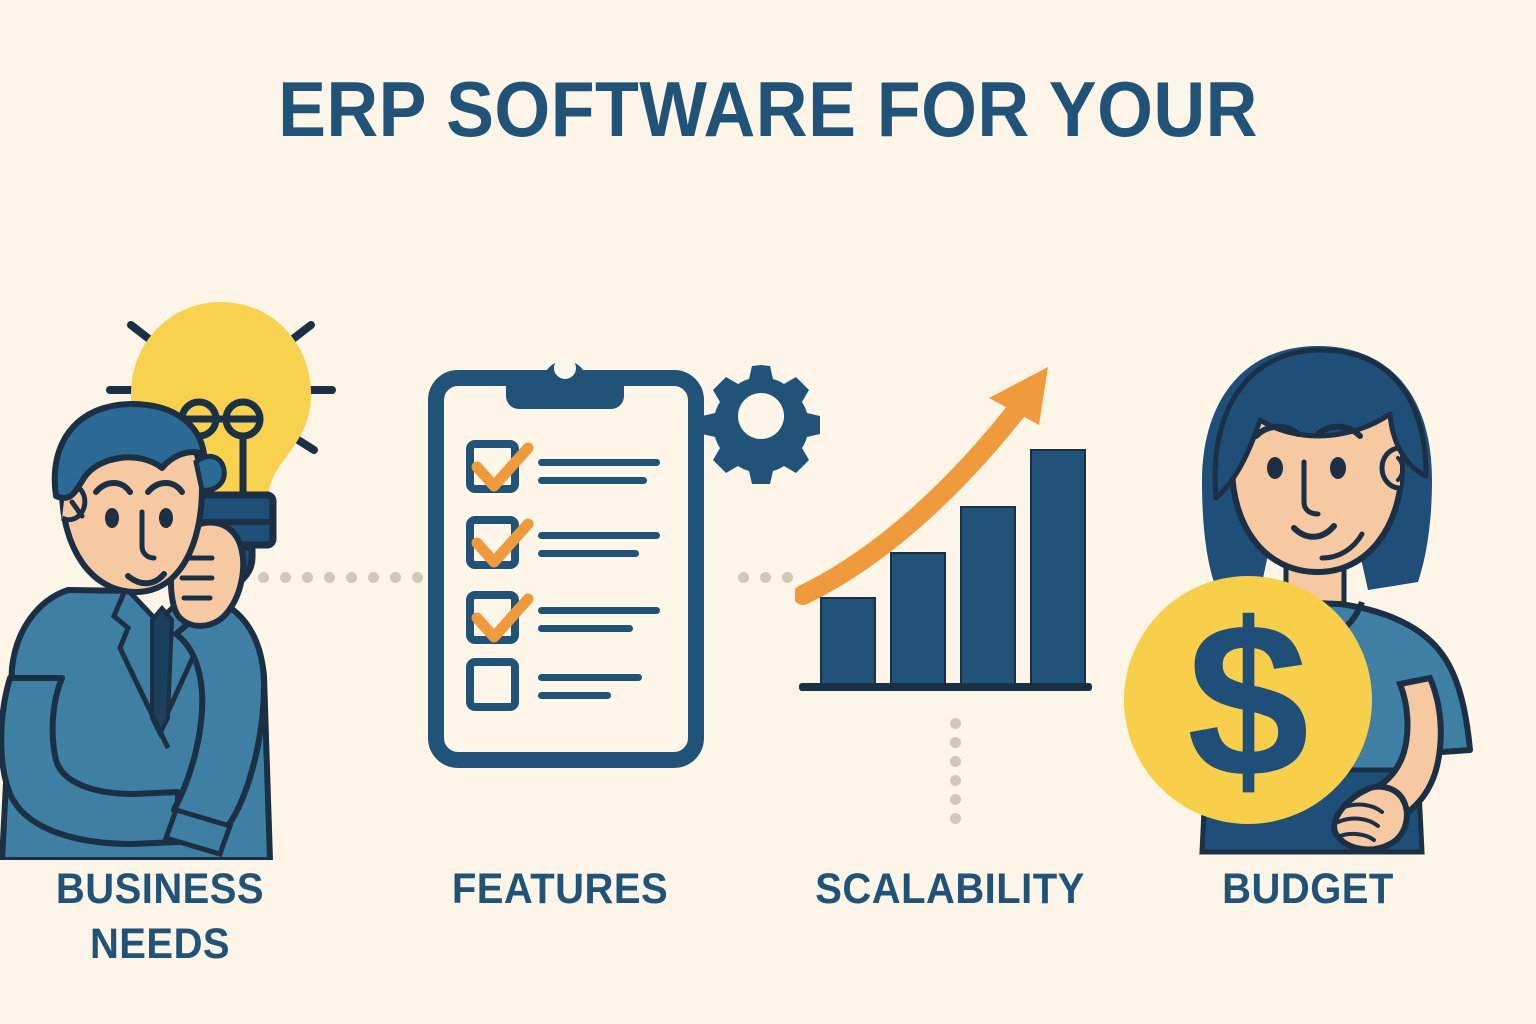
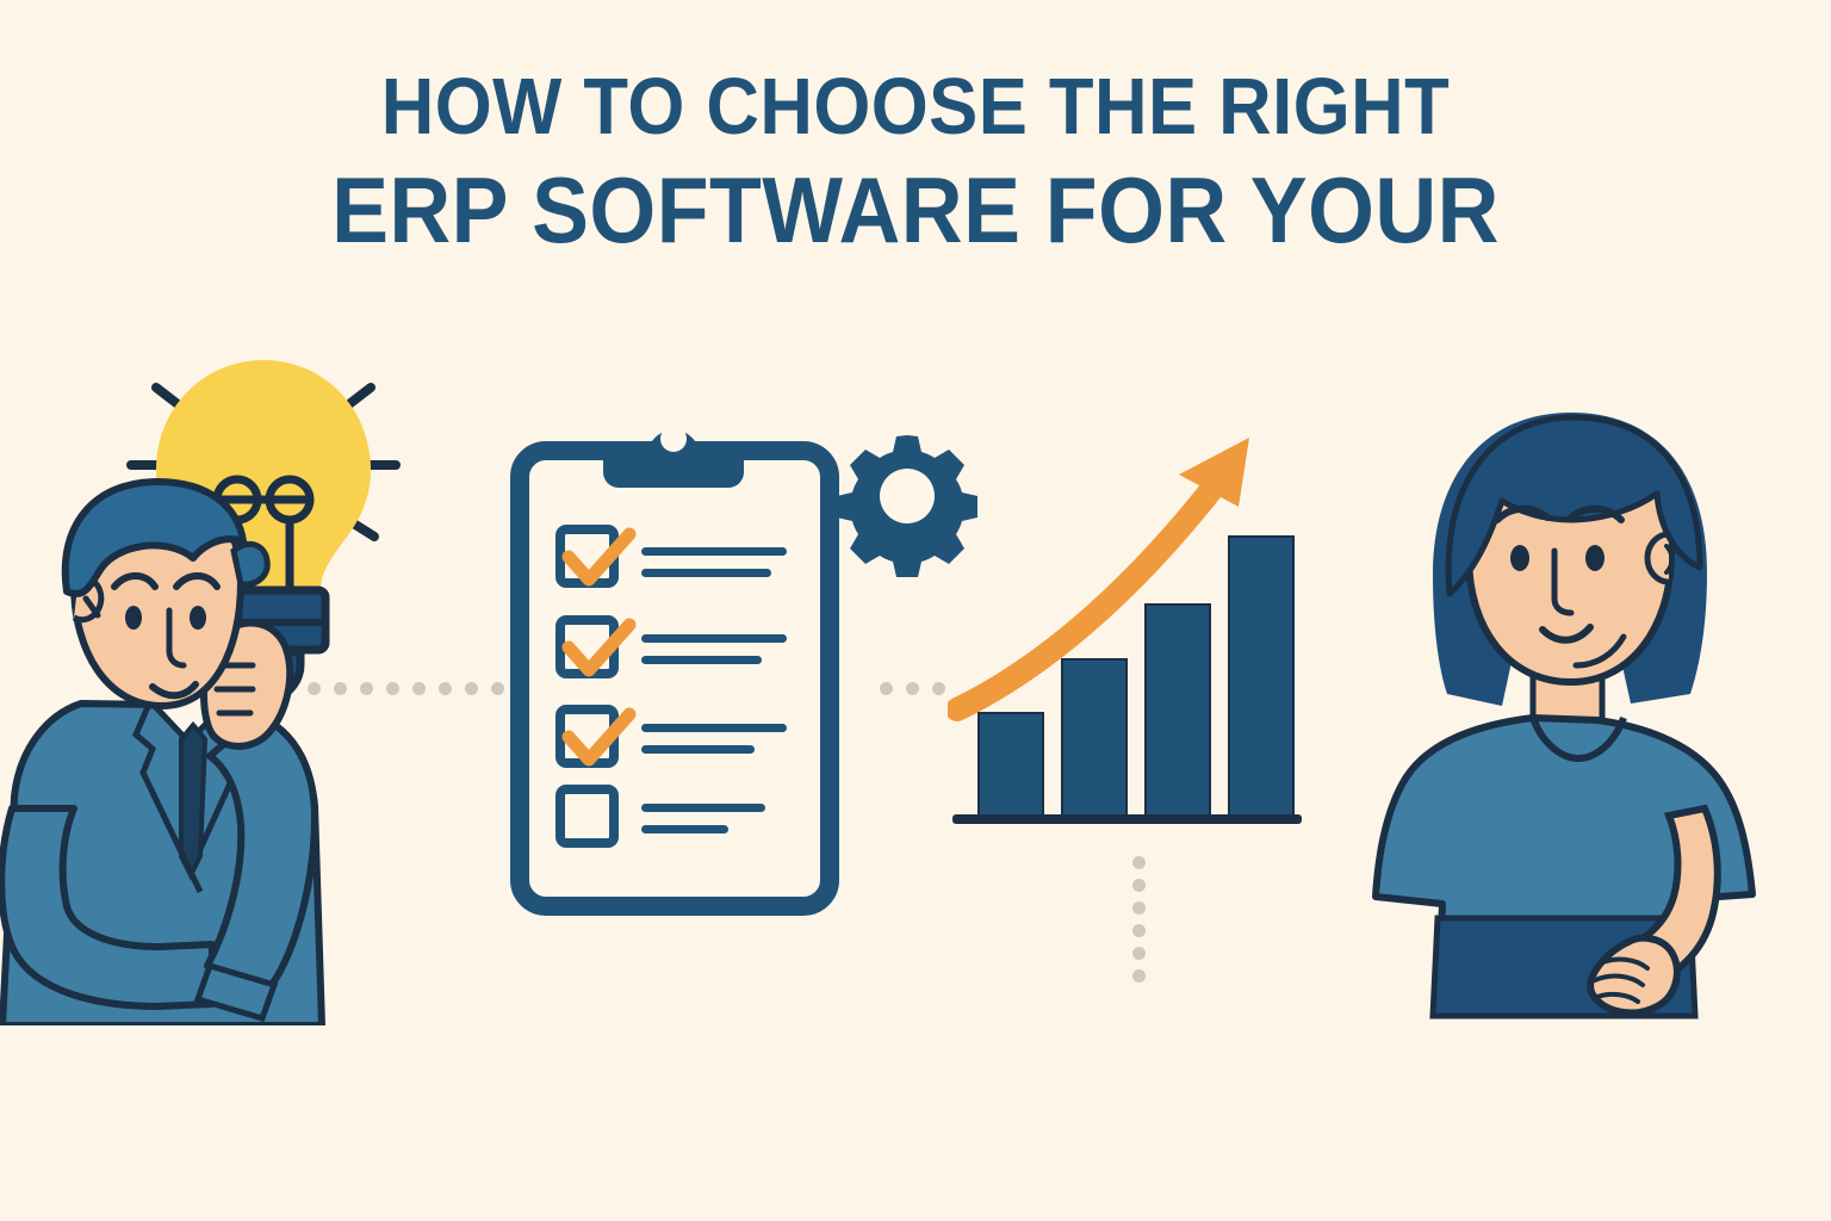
+ HOW TO CHOOSE THE RIGHT
  ERP SOFTWARE FOR YOUR
- $
- BUSINESS NEEDS
- FEATURES
- SCALABILITY
- BUDGET
